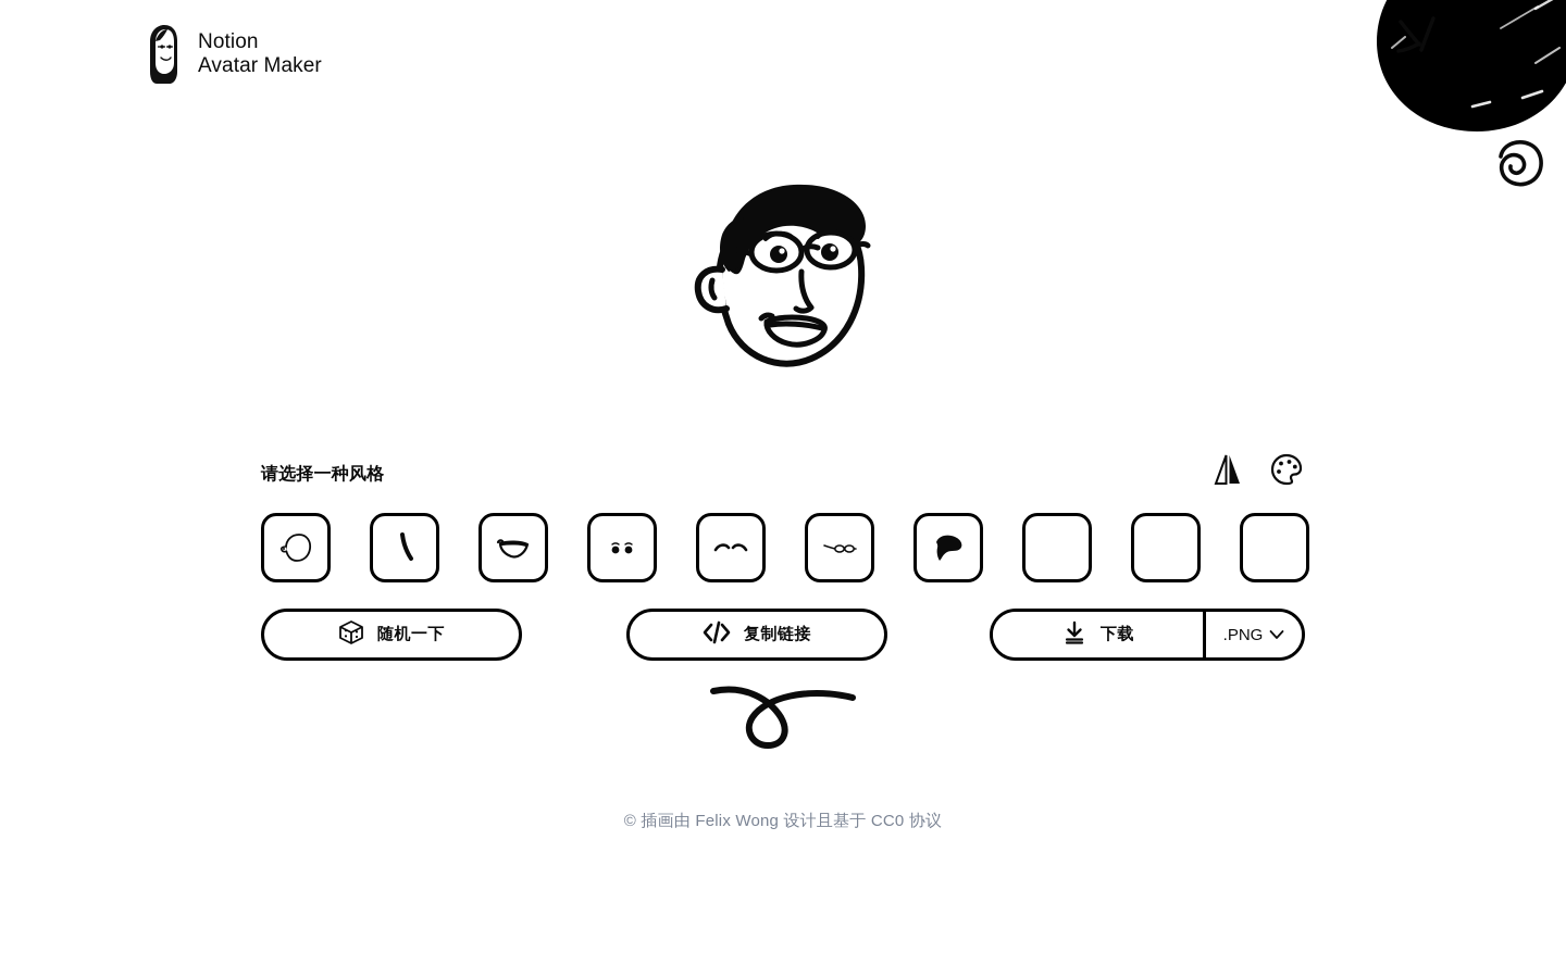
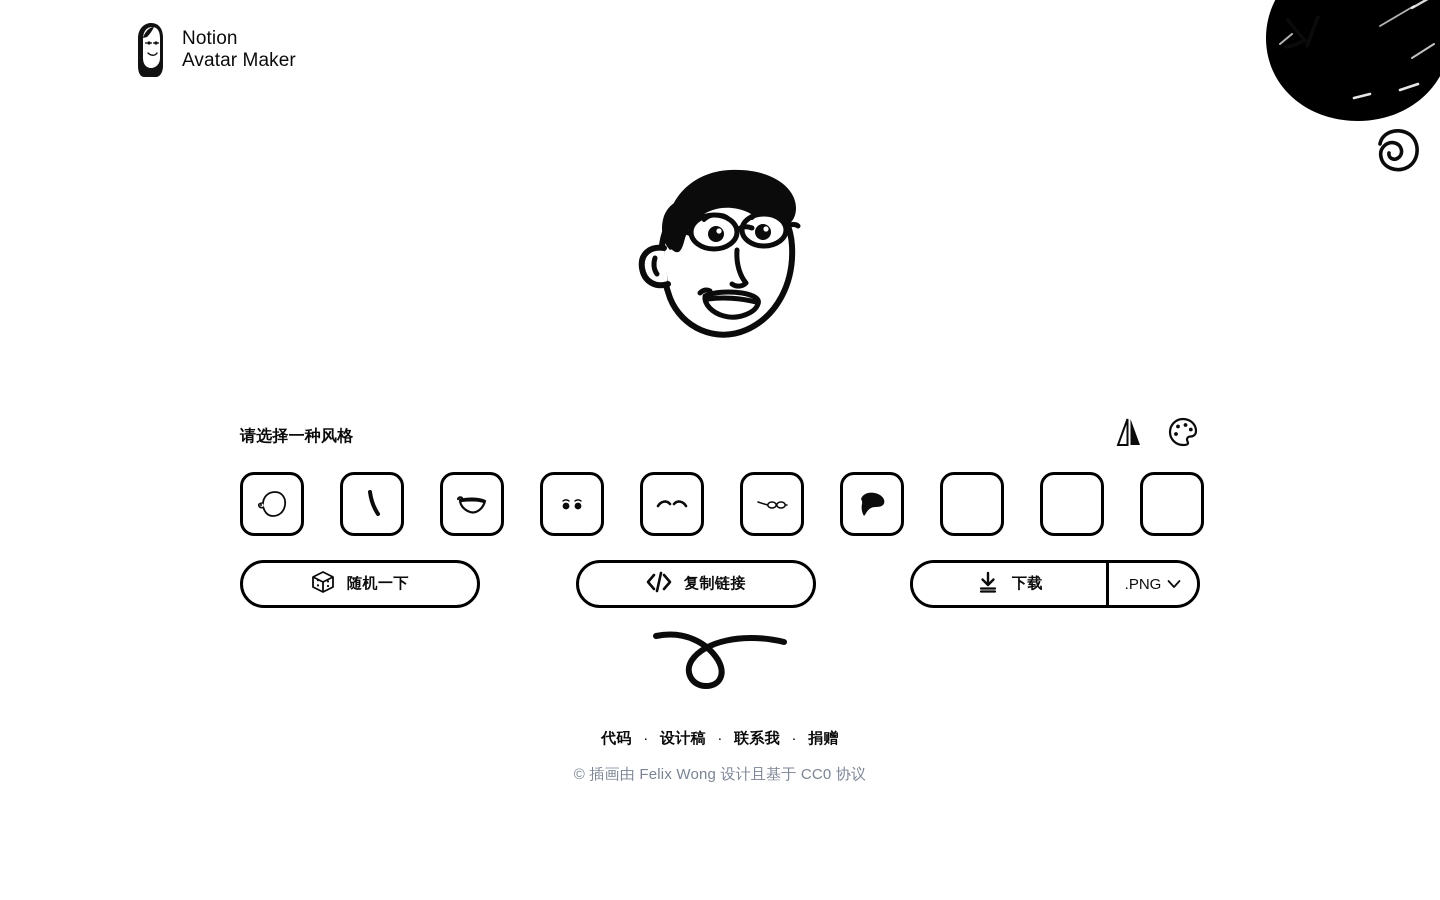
  Notion
  Avatar Maker
  请选择一种风格
  随机一下
  复制链接
  下载
  .PNG
+ 代码 · 设计稿 · 联系我 · 捐赠
  © 插画由 Felix Wong 设计且基于 CC0 协议
